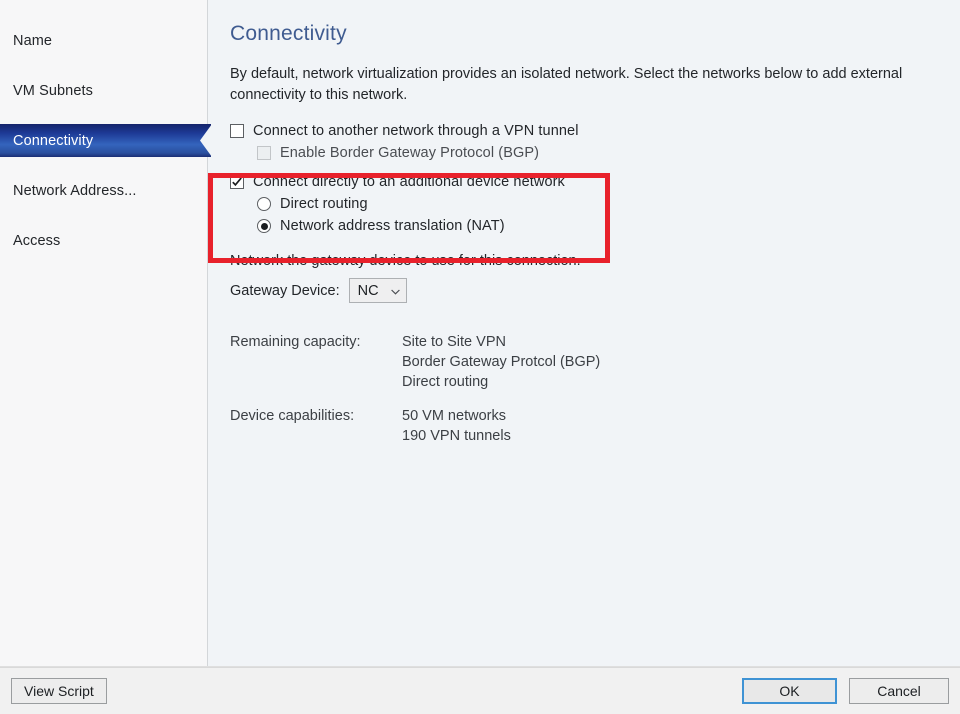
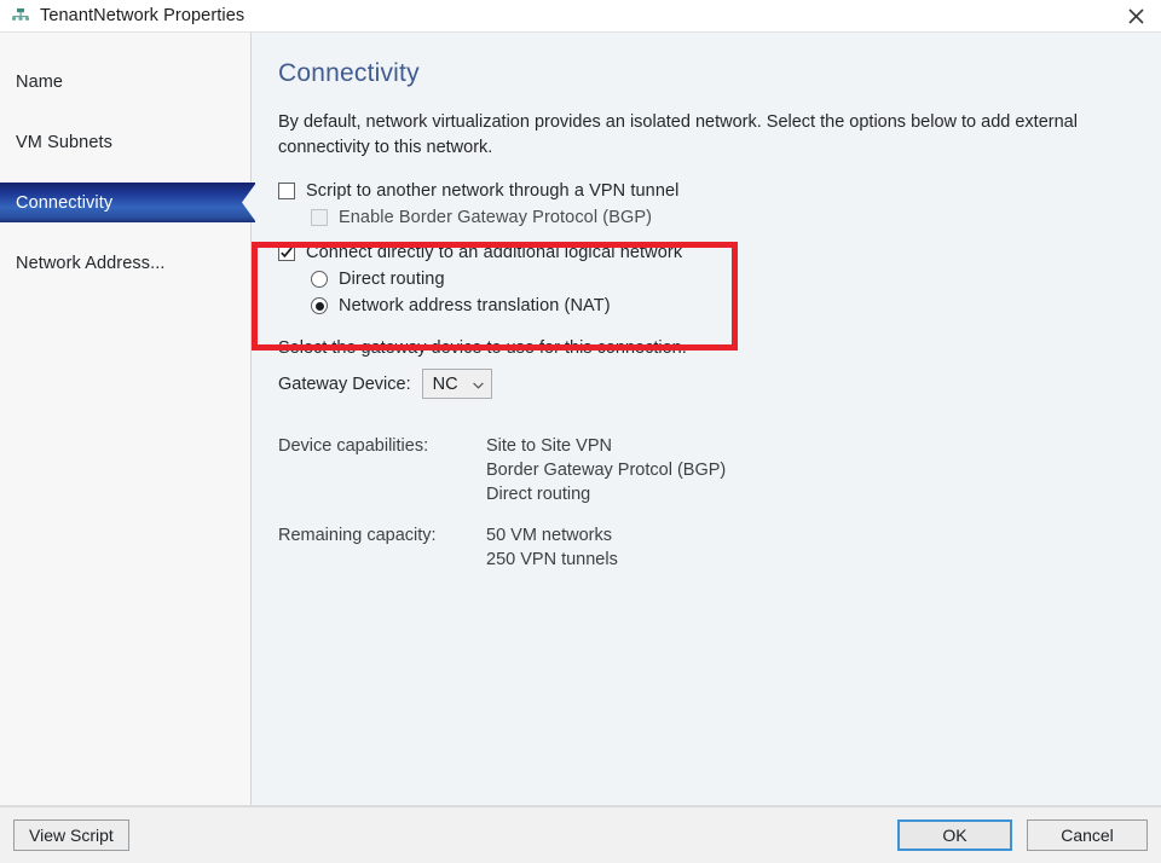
+ TenantNetwork Properties
  Name
  VM Subnets
  Connectivity
  Network Address...
- Access
  Connectivity
- By default, network virtualization provides an isolated network. Select the networks below to add external connectivity to this network.
+ By default, network virtualization provides an isolated network. Select the options below to add external connectivity to this network.
- Connect to another network through a VPN tunnel
+ Script to another network through a VPN tunnel
  Enable Border Gateway Protocol (BGP)
- Connect directly to an additional device network
+ Connect directly to an additional logical network
  Direct routing
  Network address translation (NAT)
- Network the gateway device to use for this connection.
+ Select the gateway device to use for this connection.
  Gateway Device:
  NC
- Remaining capacity:
+ Device capabilities:
  Site to Site VPN
  Border Gateway Protcol (BGP)
  Direct routing
- Device capabilities:
+ Remaining capacity:
  50 VM networks
- 190 VPN tunnels
+ 250 VPN tunnels
  View Script
  OK
  Cancel
